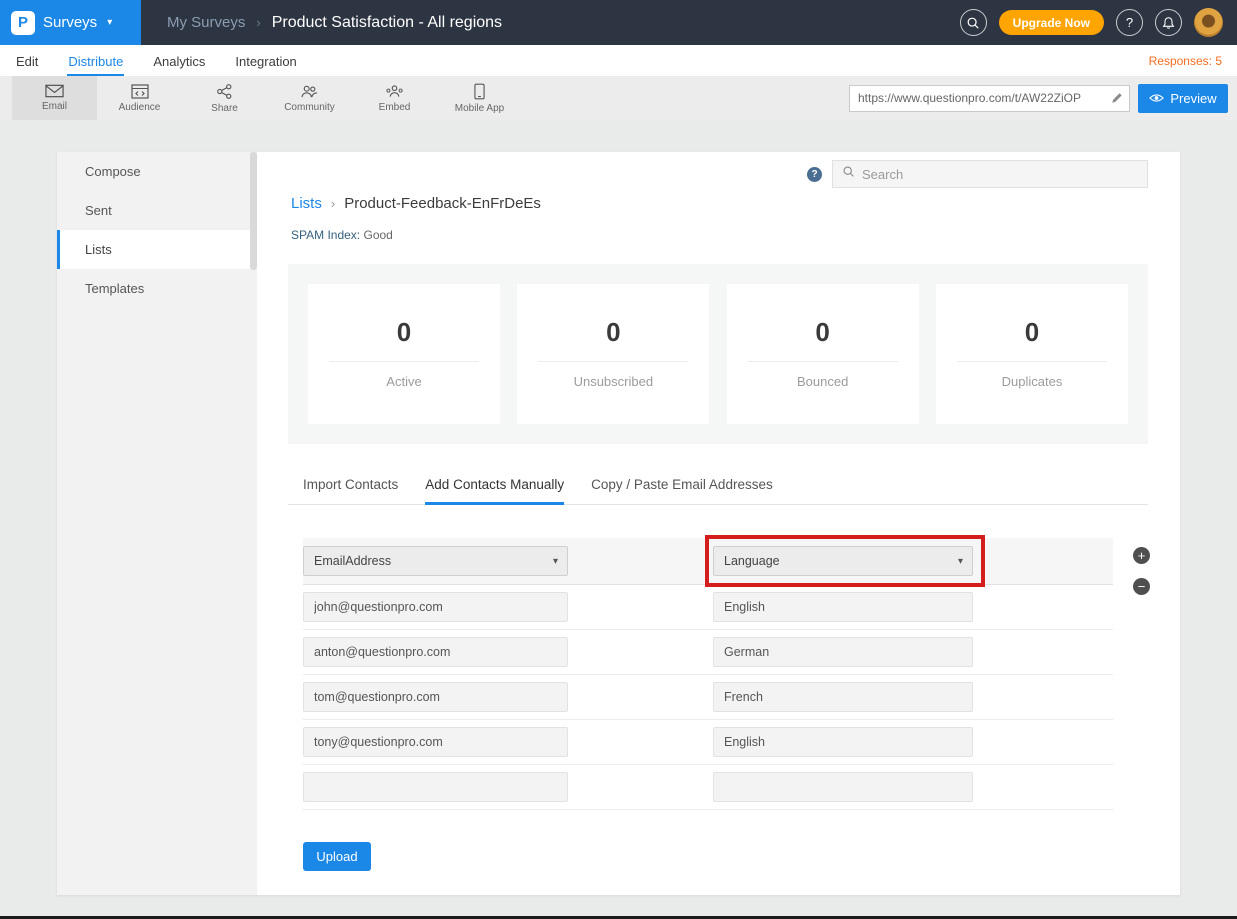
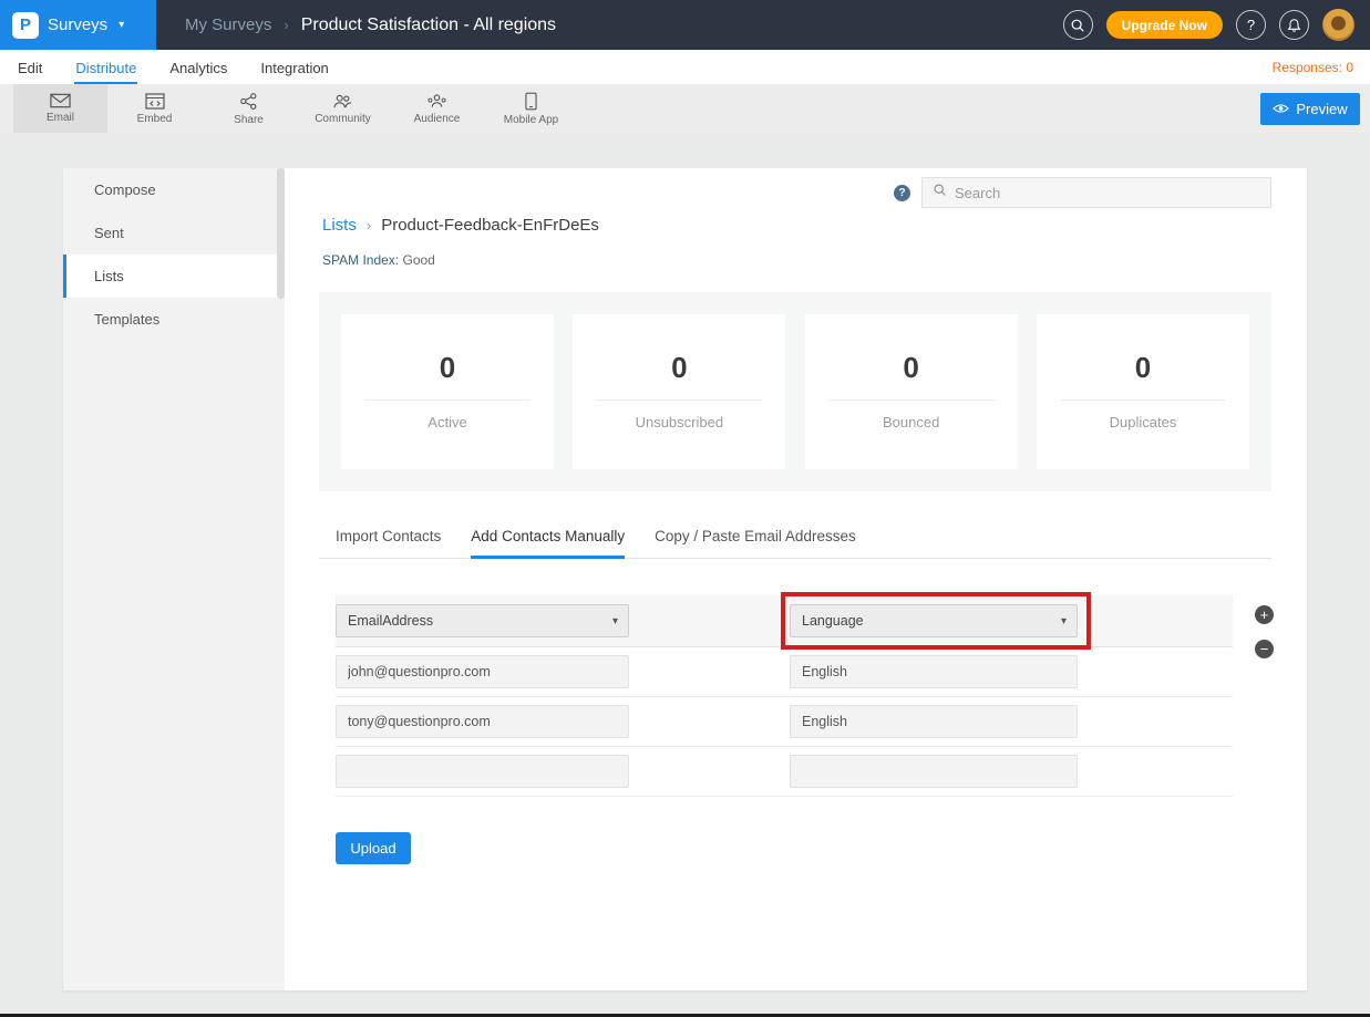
  P
  Surveys
  ▾
  My Surveys
  ›
  Product Satisfaction - All regions
  Upgrade Now
  ?
  Edit
  Distribute
  Analytics
  Integration
- Responses: 5
+ Responses: 0
  Email
- Audience
+ Embed
  Share
  Community
- Embed
+ Audience
  Mobile App
- https://www.questionpro.com/t/AW22ZiOP
  Preview
  Compose
  Sent
  Lists
  Templates
  ?
  Search
  Lists
  ›
  Product-Feedback-EnFrDeEs
  SPAM Index: Good
  0
  Active
  0
  Unsubscribed
  0
  Bounced
  0
  Duplicates
  Import Contacts
  Add Contacts Manually
  Copy / Paste Email Addresses
  EmailAddress
  ▾
  Language
  ▾
  john@questionpro.com
  English
- anton@questionpro.com
- German
- tom@questionpro.com
- French
  tony@questionpro.com
  English
  +
  −
  Upload
